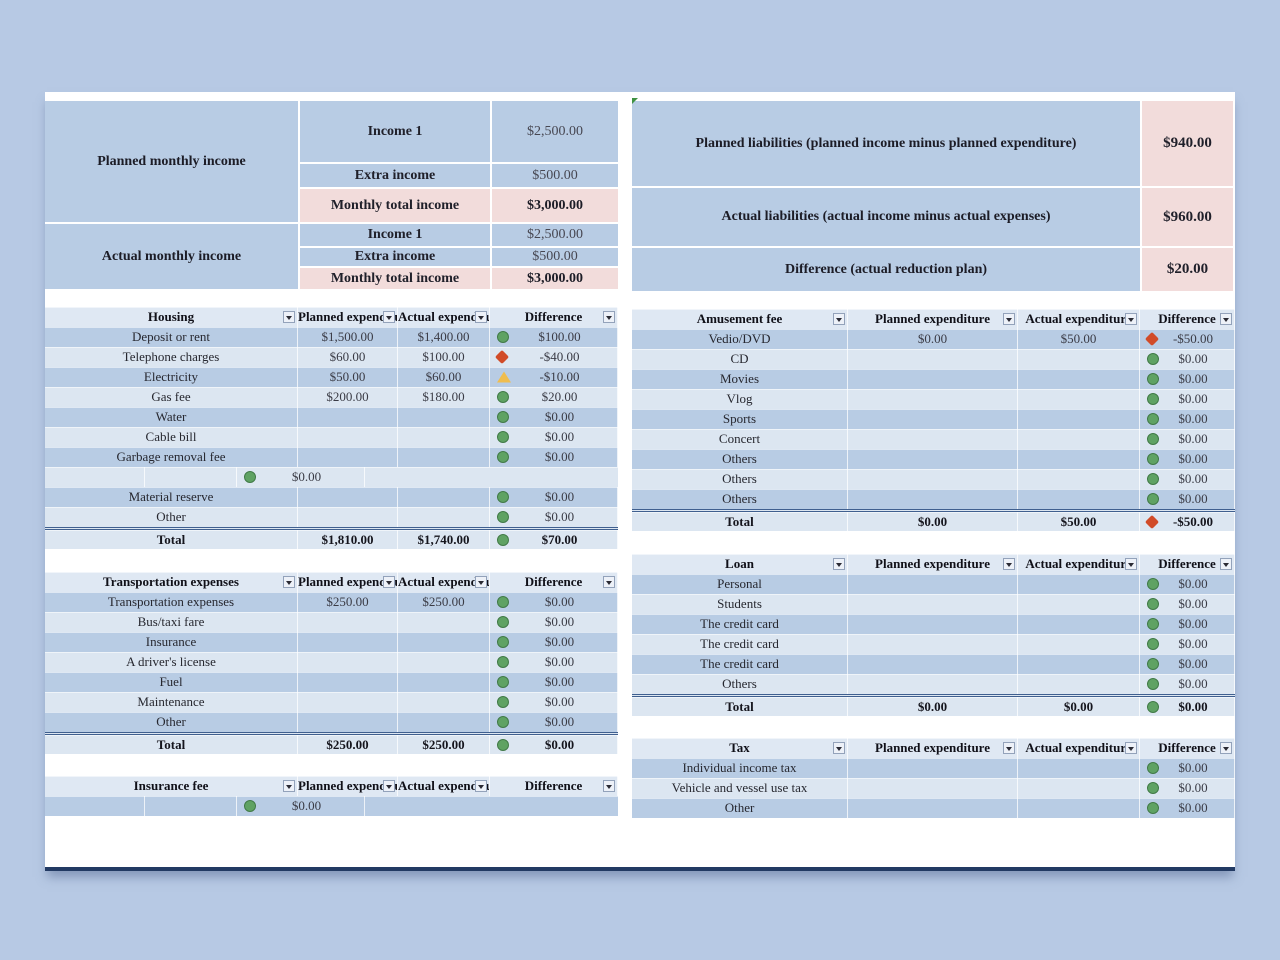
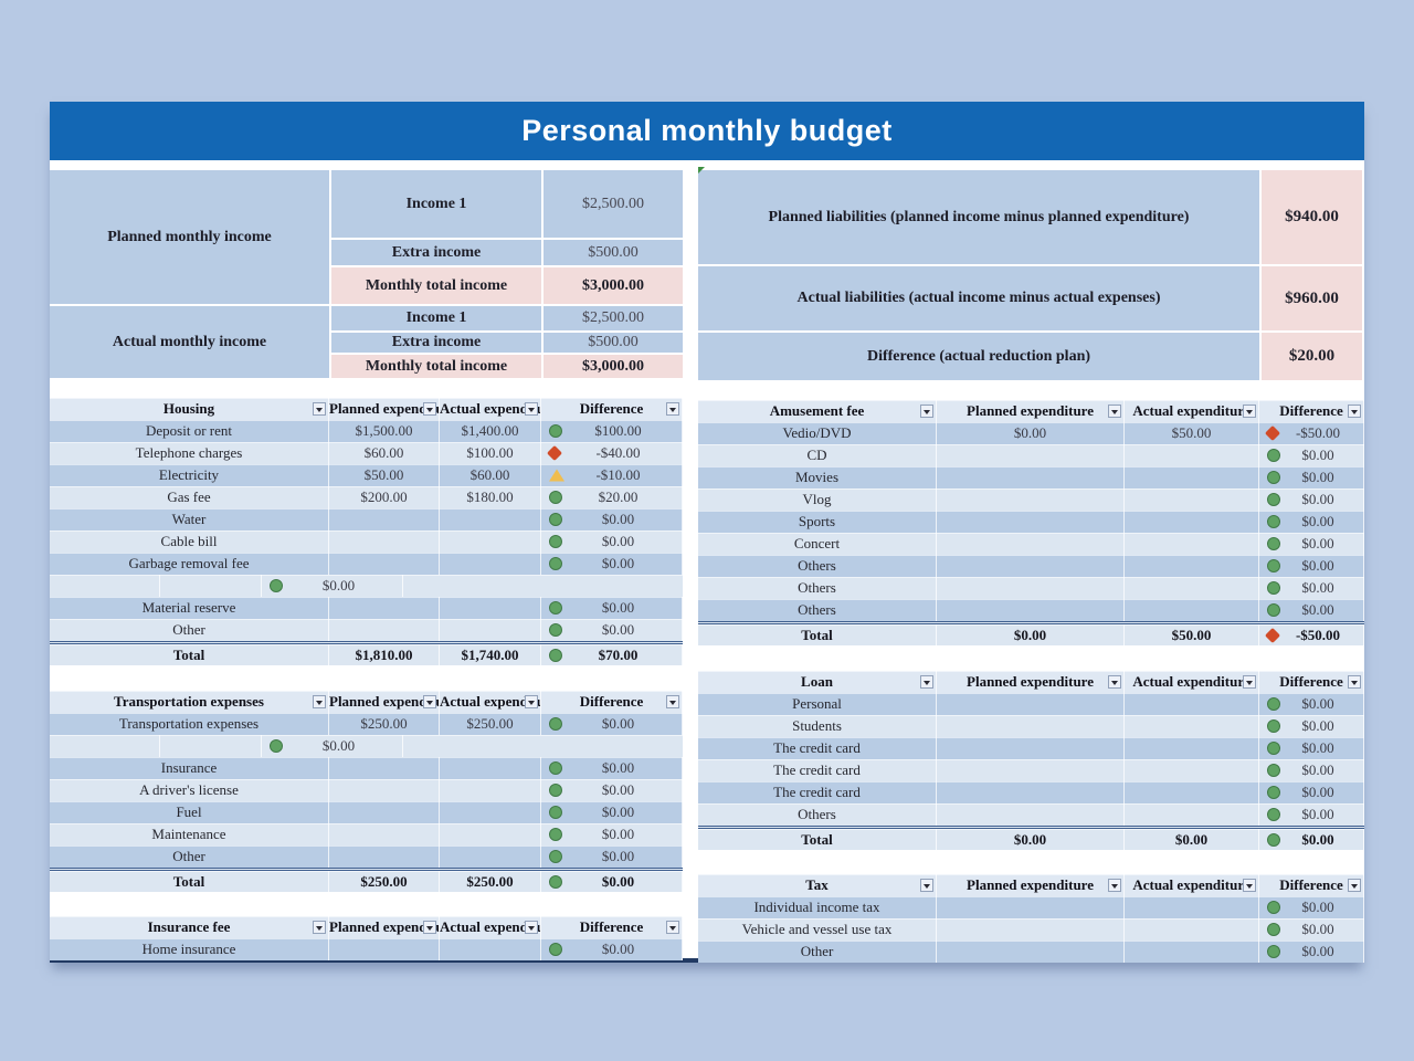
+ Personal monthly budget
  Planned monthly income
  Income 1
  $2,500.00
  Extra income
  $500.00
  Monthly total income
  $3,000.00
  Actual monthly income
  Income 1
  $2,500.00
  Extra income
  $500.00
  Monthly total income
  $3,000.00
  Housing
  Difference
  Deposit or rent
  $1,500.00
  $1,400.00
  $100.00
  Telephone charges
  $60.00
  $100.00
  -$40.00
  Electricity
  $50.00
  $60.00
  -$10.00
  Gas fee
  $200.00
  $180.00
  $20.00
  Water
  $0.00
  Cable bill
  $0.00
  Garbage removal fee
  $0.00
  $0.00
  Material reserve
  $0.00
  Other
  $0.00
  Total
  $1,810.00
  $1,740.00
  $70.00
  Transportation expenses
  Difference
  Transportation expenses
  $250.00
  $250.00
  $0.00
- Bus/taxi fare
  $0.00
  Insurance
  $0.00
  A driver's license
  $0.00
  Fuel
  $0.00
  Maintenance
  $0.00
  Other
  $0.00
  Total
  $250.00
  $250.00
  $0.00
  Insurance fee
  Difference
+ Home insurance
  $0.00
  Planned liabilities (planned income minus planned expenditure)
  $940.00
  Actual liabilities (actual income minus actual expenses)
  $960.00
  Difference (actual reduction plan)
  $20.00
  Amusement fee
  Planned expenditure
  Actual expenditur
  Difference
  Vedio/DVD
  $0.00
  $50.00
  -$50.00
  CD
  $0.00
  Movies
  $0.00
  Vlog
  $0.00
  Sports
  $0.00
  Concert
  $0.00
  Others
  $0.00
  Others
  $0.00
  Others
  $0.00
  Total
  $0.00
  $50.00
  -$50.00
  Loan
  Planned expenditure
  Actual expenditur
  Difference
  Personal
  $0.00
  Students
  $0.00
  The credit card
  $0.00
  The credit card
  $0.00
  The credit card
  $0.00
  Others
  $0.00
  Total
  $0.00
  $0.00
  $0.00
  Tax
  Planned expenditure
  Actual expenditur
  Difference
  Individual income tax
  $0.00
  Vehicle and vessel use tax
  $0.00
  Other
  $0.00
